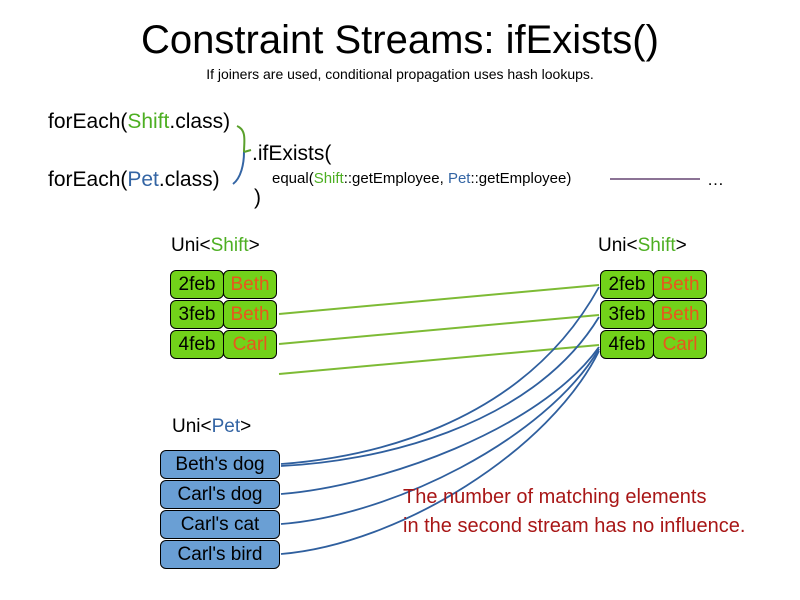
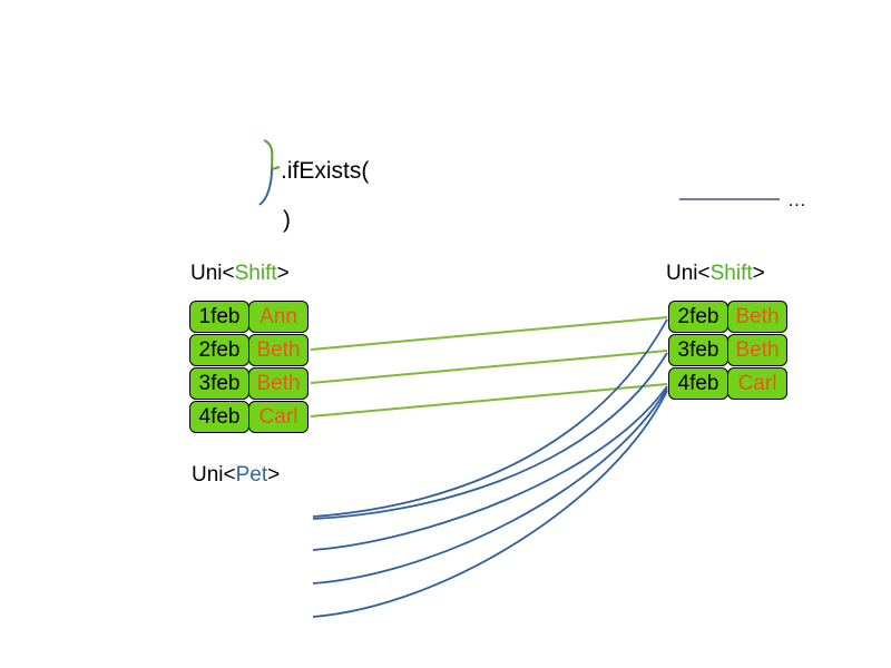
- Constraint Streams: ifExists()
- If joiners are used, conditional propagation uses hash lookups.
- forEach(Shift.class)
- forEach(Pet.class)
  .ifExists(
- equal(Shift::getEmployee, Pet::getEmployee)
  )
  …
  Uni<Shift>
  Uni<Shift>
  Uni<Pet>
+ 1feb
+ Ann
  2feb
  Beth
  3feb
  Beth
  4feb
  Carl
  2feb
  Beth
  3feb
  Beth
  4feb
  Carl
- Beth's dog
- Carl's dog
- Carl's cat
- Carl's bird
- The number of matching elements
- in the second stream has no influence.
